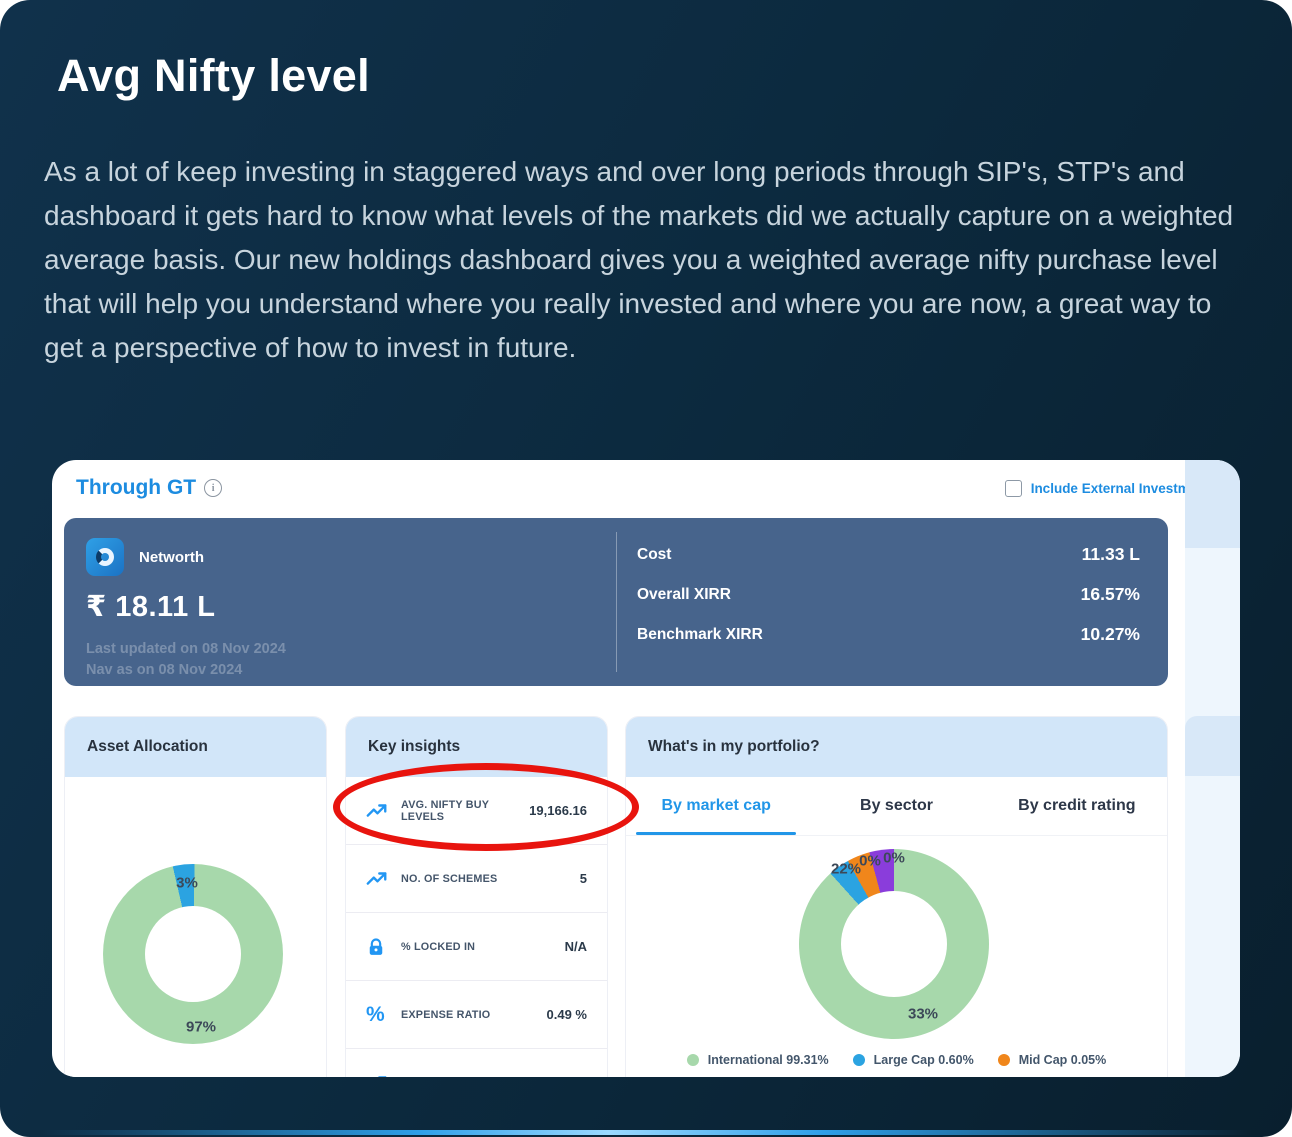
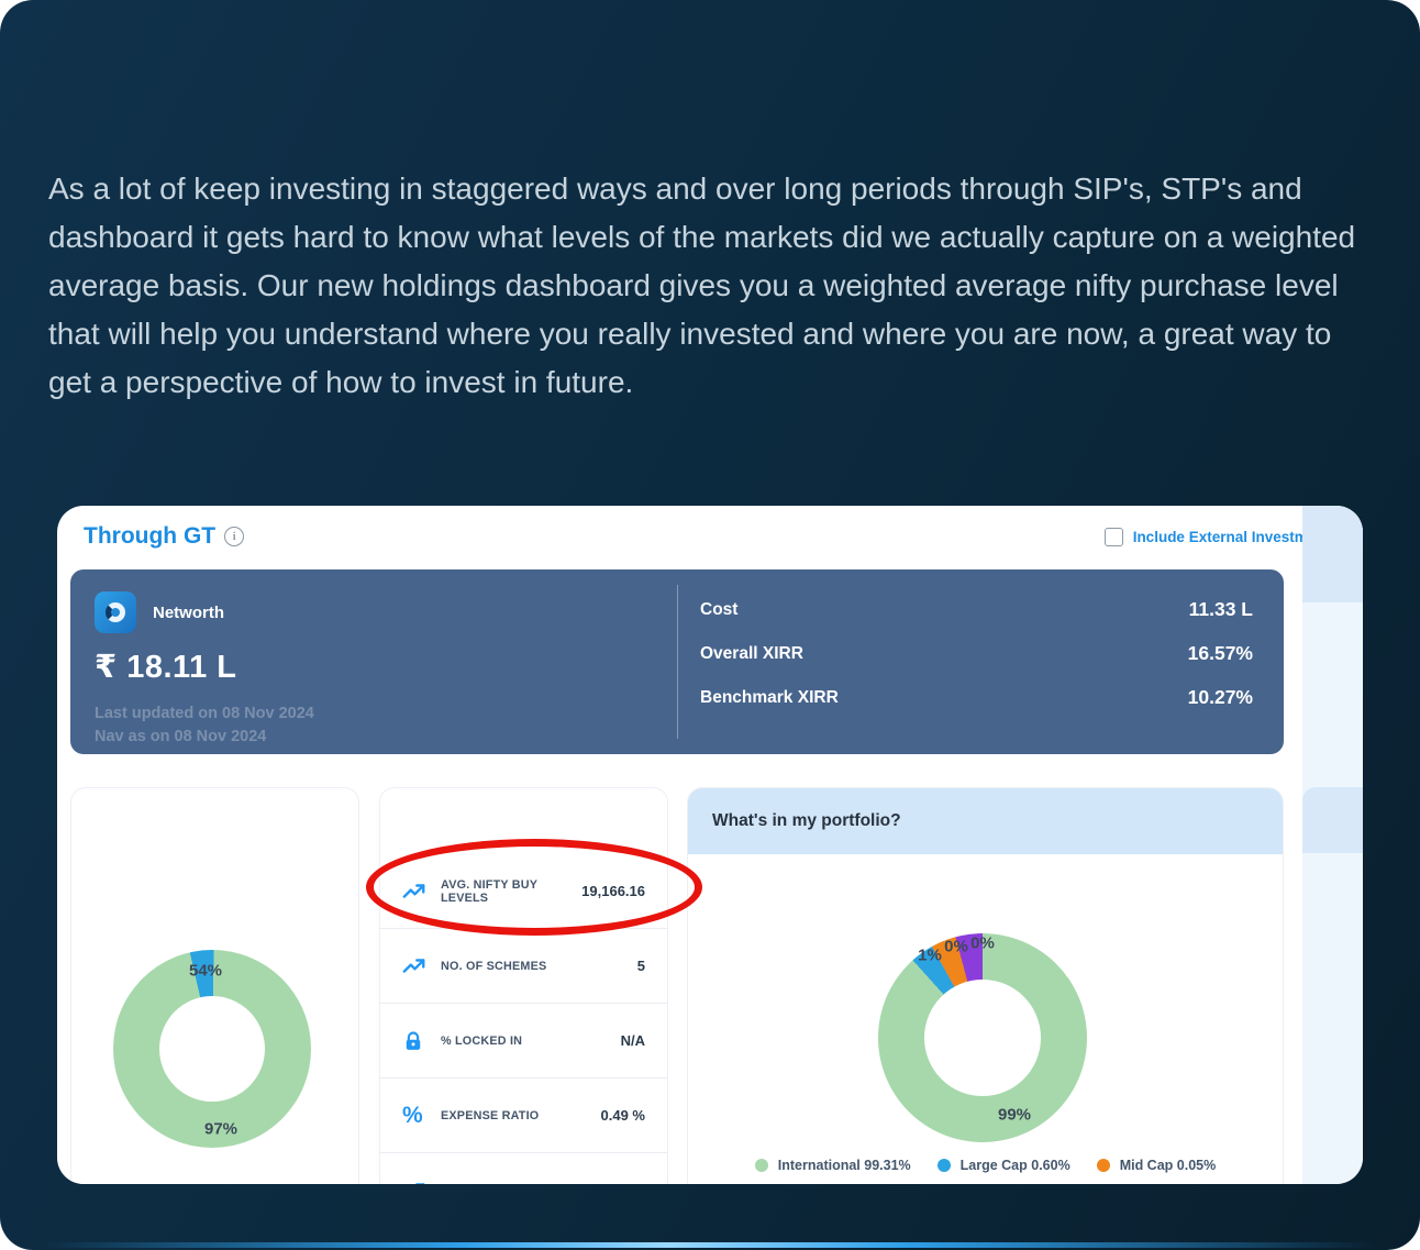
- Avg Nifty level
  As a lot of keep investing in staggered ways and over long periods through SIP's, STP's and dashboard it gets hard to know what levels of the markets did we actually capture on a weighted average basis. Our new holdings dashboard gives you a weighted average nifty purchase level that will help you understand where you really invested and where you are now, a great way to get a perspective of how to invest in future.
  Through GT
  i
  Include External Investm
  Networth
  ₹ 18.11 L
  Last updated on 08 Nov 2024
  Nav as on 08 Nov 2024
  Cost
  11.33 L
  Overall XIRR
  16.57%
  Benchmark XIRR
  10.27%
- Asset Allocation
- 3%
+ 54%
  97%
- Key insights
  AVG. NIFTY BUY LEVELS
  19,166.16
  NO. OF SCHEMES
  5
  % LOCKED IN
  N/A
  %
  EXPENSE RATIO
  0.49 %
  What's in my portfolio?
- By market cap
- By sector
- By credit rating
- 22%
+ 1%
  0%
  0%
- 33%
+ 99%
  International 99.31%
  Large Cap 0.60%
  Mid Cap 0.05%
